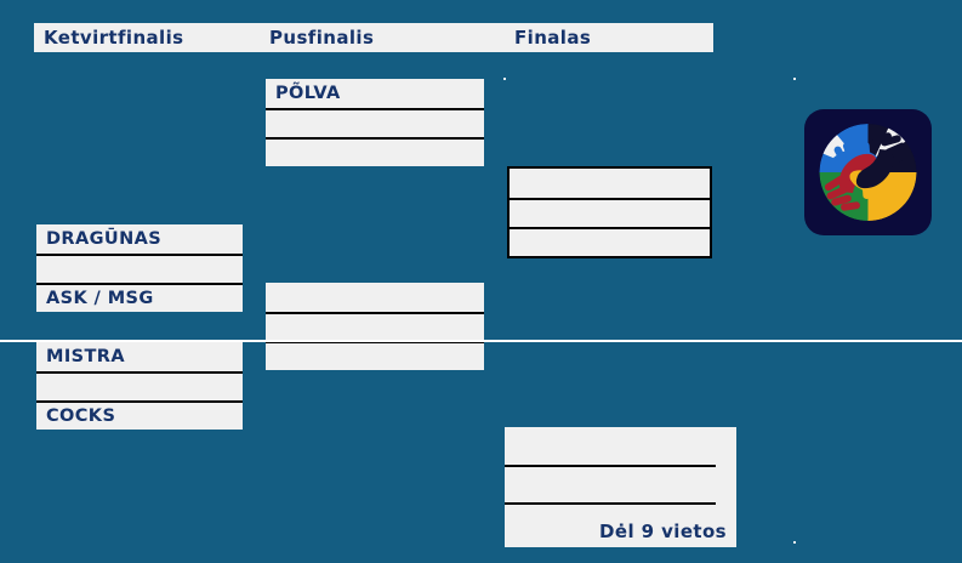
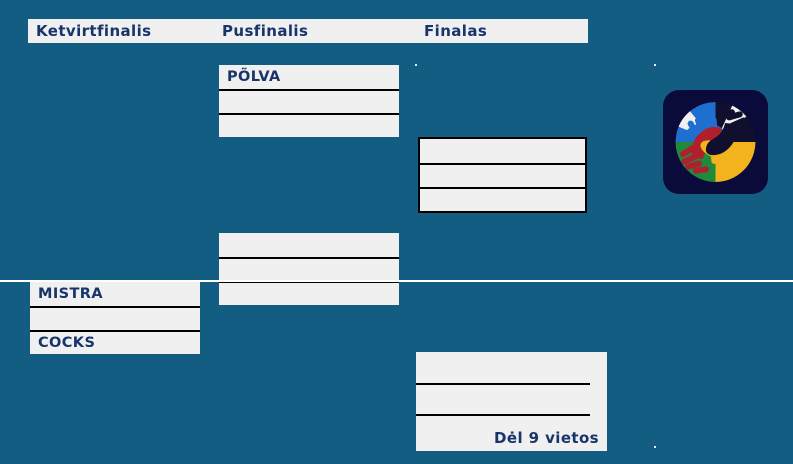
  Ketvirtfinalis
  Pusfinalis
  Finalas
- DRAGŪNAS
- ASK / MSG
  MISTRA
  COCKS
  PÕLVA
  Dėl 9 vietos
